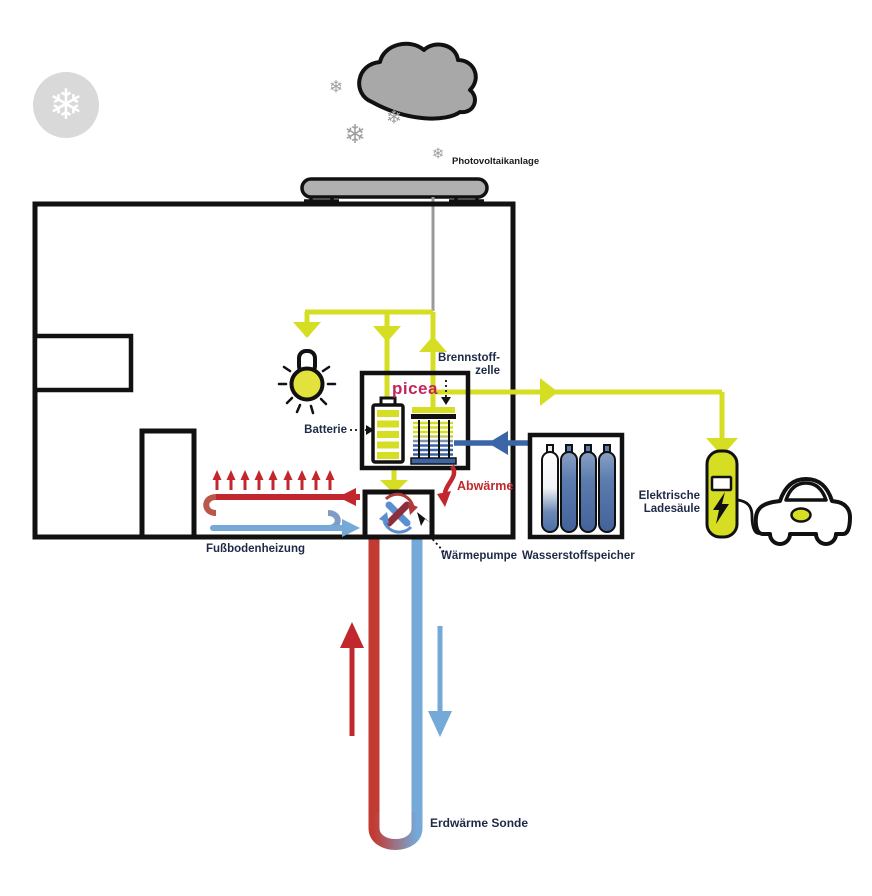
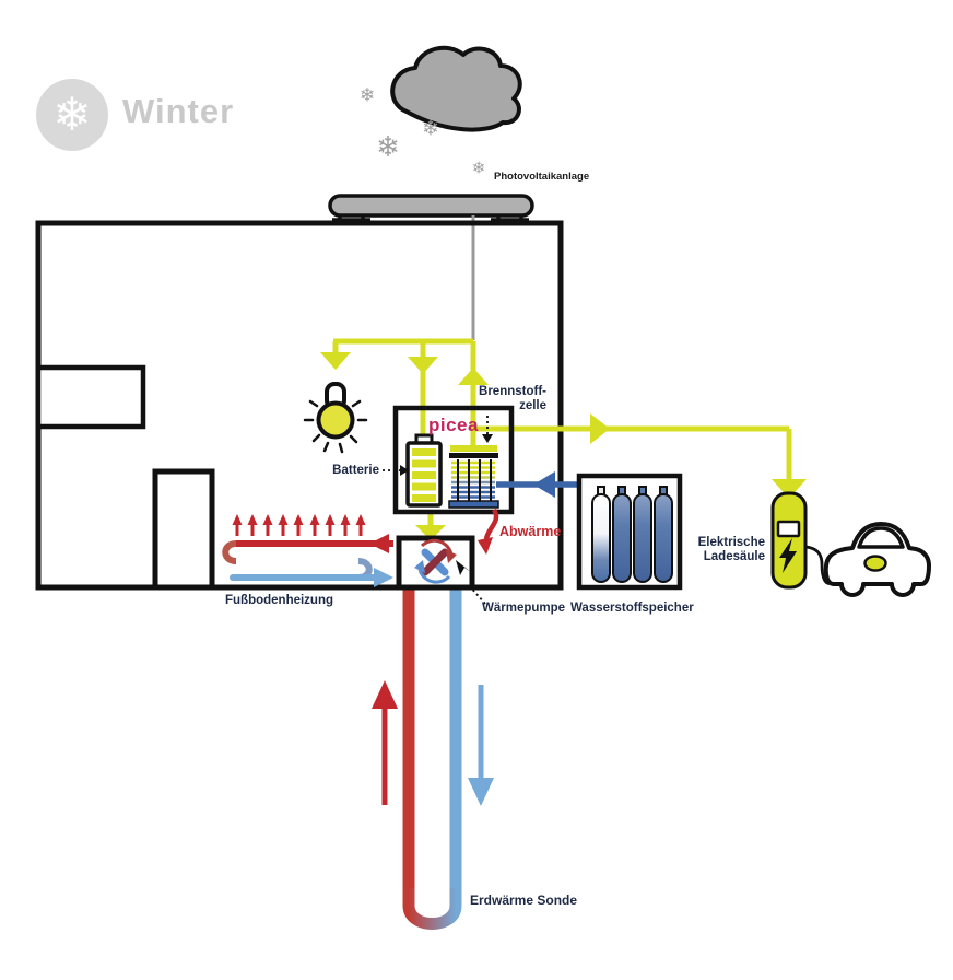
  ❄
+ Winter
  ❄
  ❄
  ❄
  ❄
  Photovoltaikanlage
  Brennstoff-
  zelle
  Batterie
  picea
  Abwärme
  Fußbodenheizung
  Wärmepumpe
  Wasserstoffspeicher
  Elektrische
  Ladesäule
  Erdwärme Sonde
